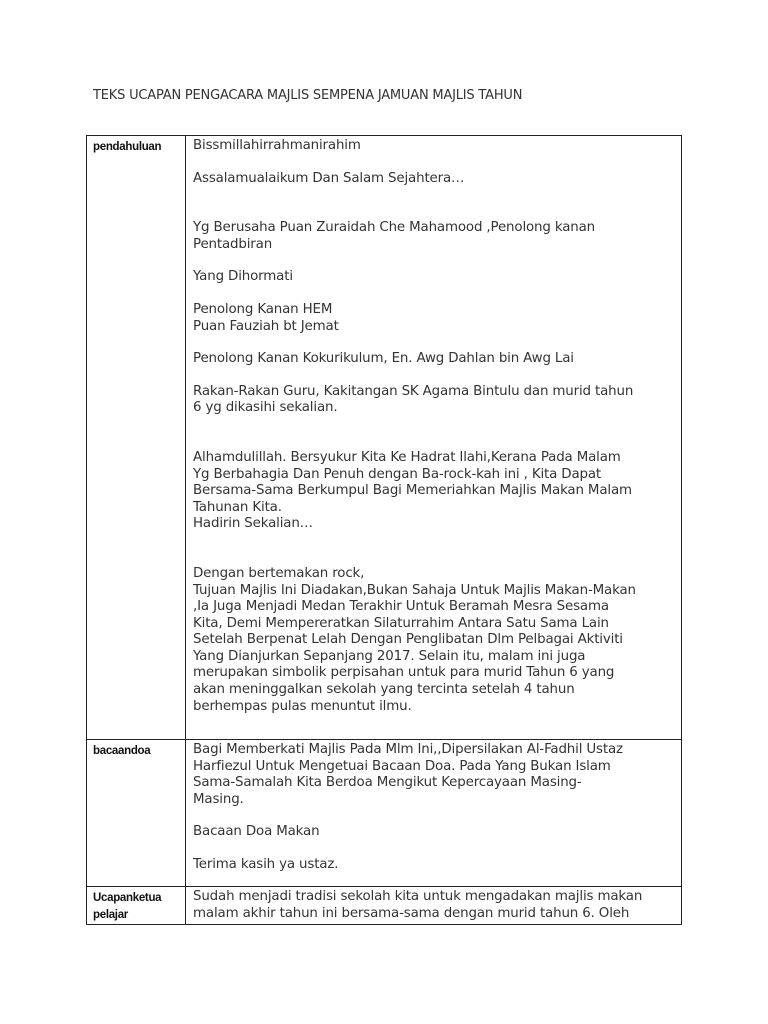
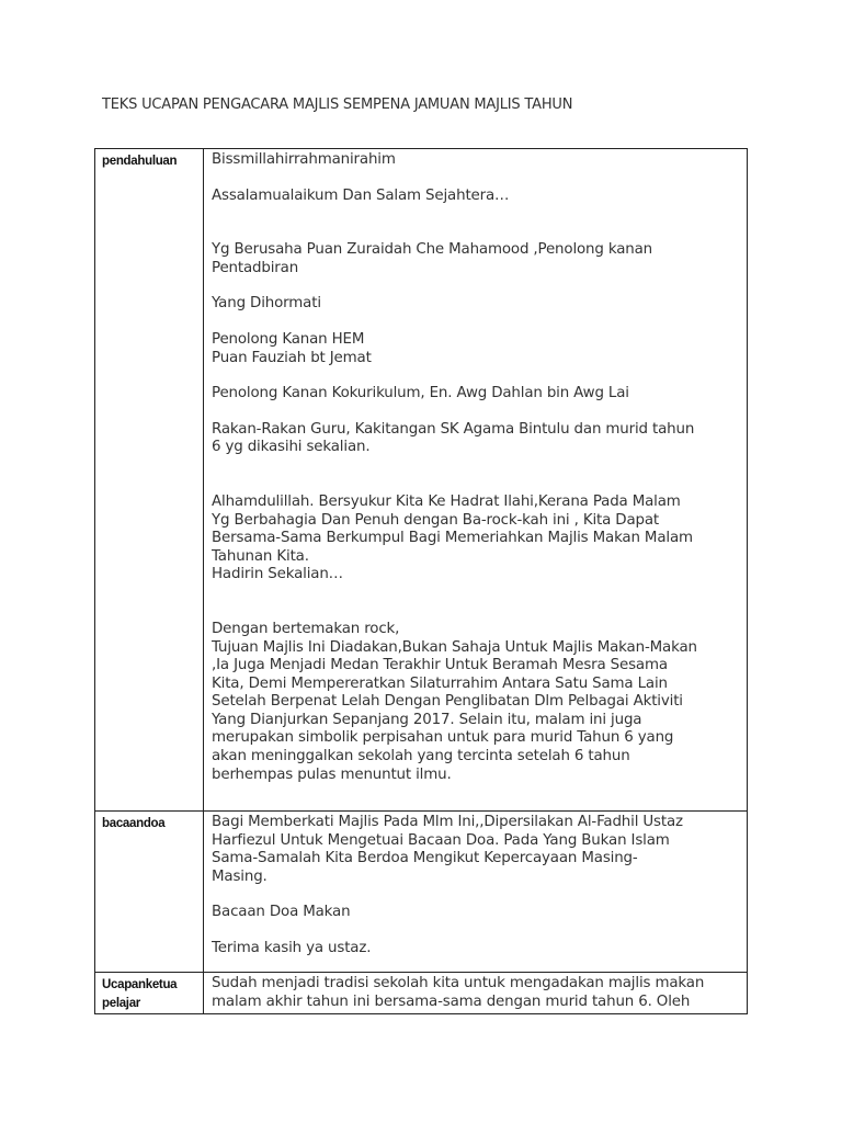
  TEKS UCAPAN PENGACARA MAJLIS SEMPENA JAMUAN MAJLIS TAHUN
- pendahuluan	Bissmillahirrahmanirahim Assalamualaikum Dan Salam Sejahtera… Yg Berusaha Puan Zuraidah Che Mahamood ,Penolong kanan Pentadbiran Yang Dihormati Penolong Kanan HEM Puan Fauziah bt Jemat Penolong Kanan Kokurikulum, En. Awg Dahlan bin Awg Lai Rakan-Rakan Guru, Kakitangan SK Agama Bintulu dan murid tahun 6 yg dikasihi sekalian. Alhamdulillah. Bersyukur Kita Ke Hadrat Ilahi,Kerana Pada Malam Yg Berbahagia Dan Penuh dengan Ba-rock-kah ini , Kita Dapat Bersama-Sama Berkumpul Bagi Memeriahkan Majlis Makan Malam Tahunan Kita. Hadirin Sekalian… Dengan bertemakan rock, Tujuan Majlis Ini Diadakan,Bukan Sahaja Untuk Majlis Makan-Makan ,Ia Juga Menjadi Medan Terakhir Untuk Beramah Mesra Sesama Kita, Demi Mempereratkan Silaturrahim Antara Satu Sama Lain Setelah Berpenat Lelah Dengan Penglibatan Dlm Pelbagai Aktiviti Yang Dianjurkan Sepanjang 2017. Selain itu, malam ini juga merupakan simbolik perpisahan untuk para murid Tahun 6 yang akan meninggalkan sekolah yang tercinta setelah 4 tahun berhempas pulas menuntut ilmu.
+ pendahuluan	Bissmillahirrahmanirahim Assalamualaikum Dan Salam Sejahtera… Yg Berusaha Puan Zuraidah Che Mahamood ,Penolong kanan Pentadbiran Yang Dihormati Penolong Kanan HEM Puan Fauziah bt Jemat Penolong Kanan Kokurikulum, En. Awg Dahlan bin Awg Lai Rakan-Rakan Guru, Kakitangan SK Agama Bintulu dan murid tahun 6 yg dikasihi sekalian. Alhamdulillah. Bersyukur Kita Ke Hadrat Ilahi,Kerana Pada Malam Yg Berbahagia Dan Penuh dengan Ba-rock-kah ini , Kita Dapat Bersama-Sama Berkumpul Bagi Memeriahkan Majlis Makan Malam Tahunan Kita. Hadirin Sekalian… Dengan bertemakan rock, Tujuan Majlis Ini Diadakan,Bukan Sahaja Untuk Majlis Makan-Makan ,Ia Juga Menjadi Medan Terakhir Untuk Beramah Mesra Sesama Kita, Demi Mempereratkan Silaturrahim Antara Satu Sama Lain Setelah Berpenat Lelah Dengan Penglibatan Dlm Pelbagai Aktiviti Yang Dianjurkan Sepanjang 2017. Selain itu, malam ini juga merupakan simbolik perpisahan untuk para murid Tahun 6 yang akan meninggalkan sekolah yang tercinta setelah 6 tahun berhempas pulas menuntut ilmu.
  bacaandoa	Bagi Memberkati Majlis Pada Mlm Ini,,Dipersilakan Al-Fadhil Ustaz Harfiezul Untuk Mengetuai Bacaan Doa. Pada Yang Bukan Islam Sama-Samalah Kita Berdoa Mengikut Kepercayaan Masing- Masing. Bacaan Doa Makan Terima kasih ya ustaz.
  Ucapanketua pelajar	Sudah menjadi tradisi sekolah kita untuk mengadakan majlis makan malam akhir tahun ini bersama-sama dengan murid tahun 6. Oleh
